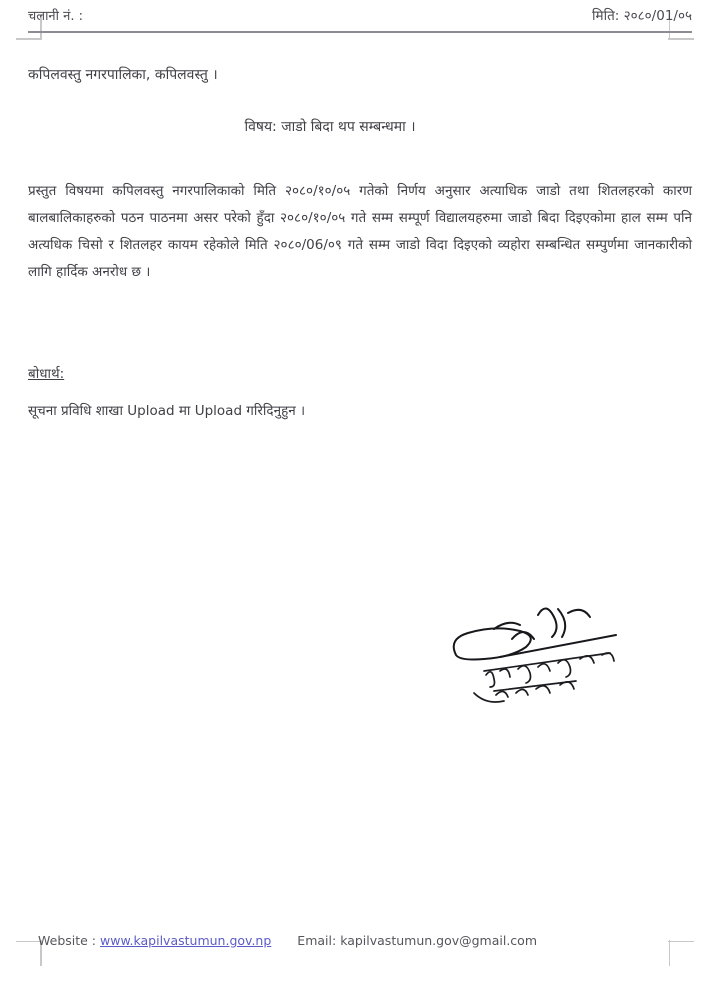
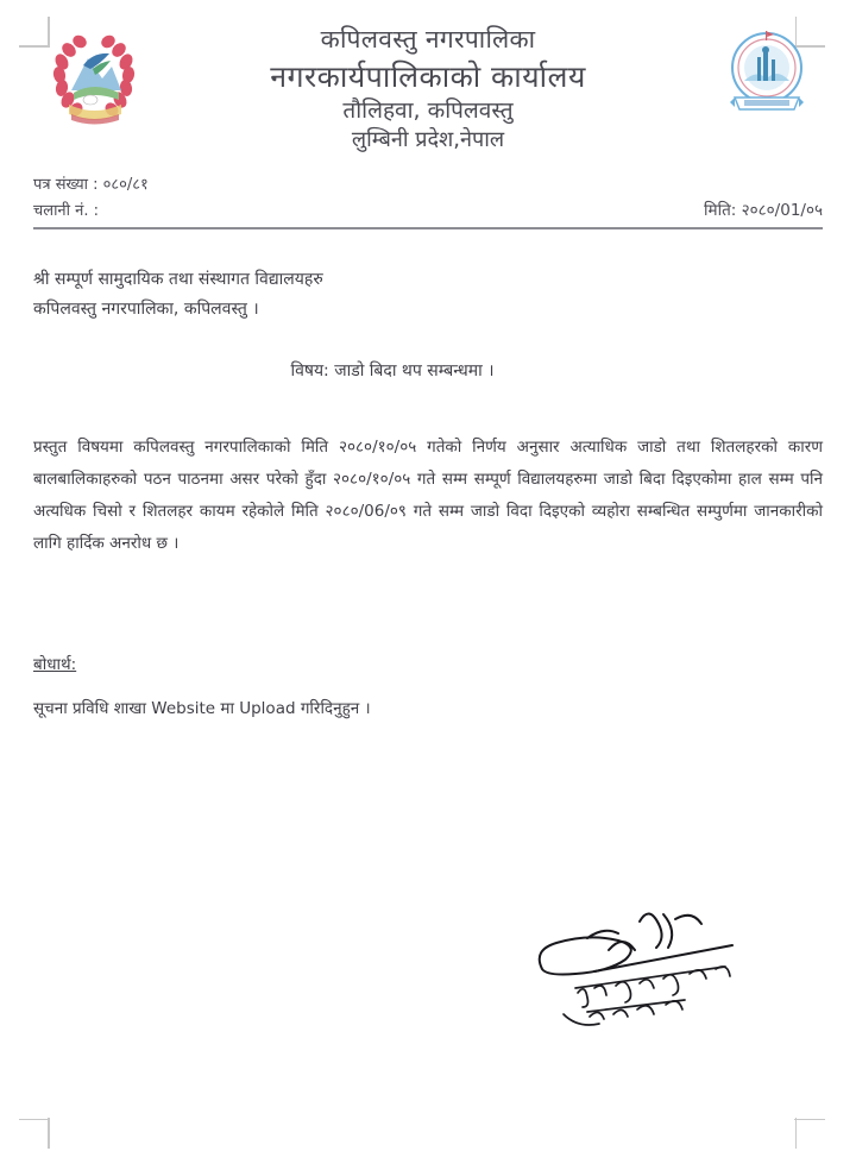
+ कपिलवस्तु नगरपालिका
+ नगरकार्यपालिकाको कार्यालय
+ तौलिहवा, कपिलवस्तु
+ लुम्बिनी प्रदेश,नेपाल
+ पत्र संख्या : ०८०/८१
  चलानी नं. :
  मिति: २०८०/01/०५
+ श्री सम्पूर्ण सामुदायिक तथा संस्थागत विद्यालयहरु
  कपिलवस्तु नगरपालिका, कपिलवस्तु ।
  विषय: जाडो बिदा थप सम्बन्धमा ।
  प्रस्तुत विषयमा कपिलवस्तु नगरपालिकाको मिति २०८०/१०/०५ गतेको निर्णय अनुसार अत्याधिक जाडो तथा शितलहरको कारण बालबालिकाहरुको पठन पाठनमा असर परेको हुँदा २०८०/१०/०५ गते सम्म सम्पूर्ण विद्यालयहरुमा जाडो बिदा दिइएकोमा हाल सम्म पनि अत्यधिक चिसो र शितलहर कायम रहेकोले मिति २०८०/06/०९ गते सम्म जाडो विदा दिइएको व्यहोरा सम्बन्धित सम्पुर्णमा जानकारीको लागि हार्दिक अनरोध छ ।
  बोधार्थ:
- सूचना प्रविधि शाखा Upload मा Upload गरिदिनुहुन ।
+ सूचना प्रविधि शाखा Website मा Upload गरिदिनुहुन ।
- Website : www.kapilvastumun.gov.np
- Email: kapilvastumun.gov@gmail.com
